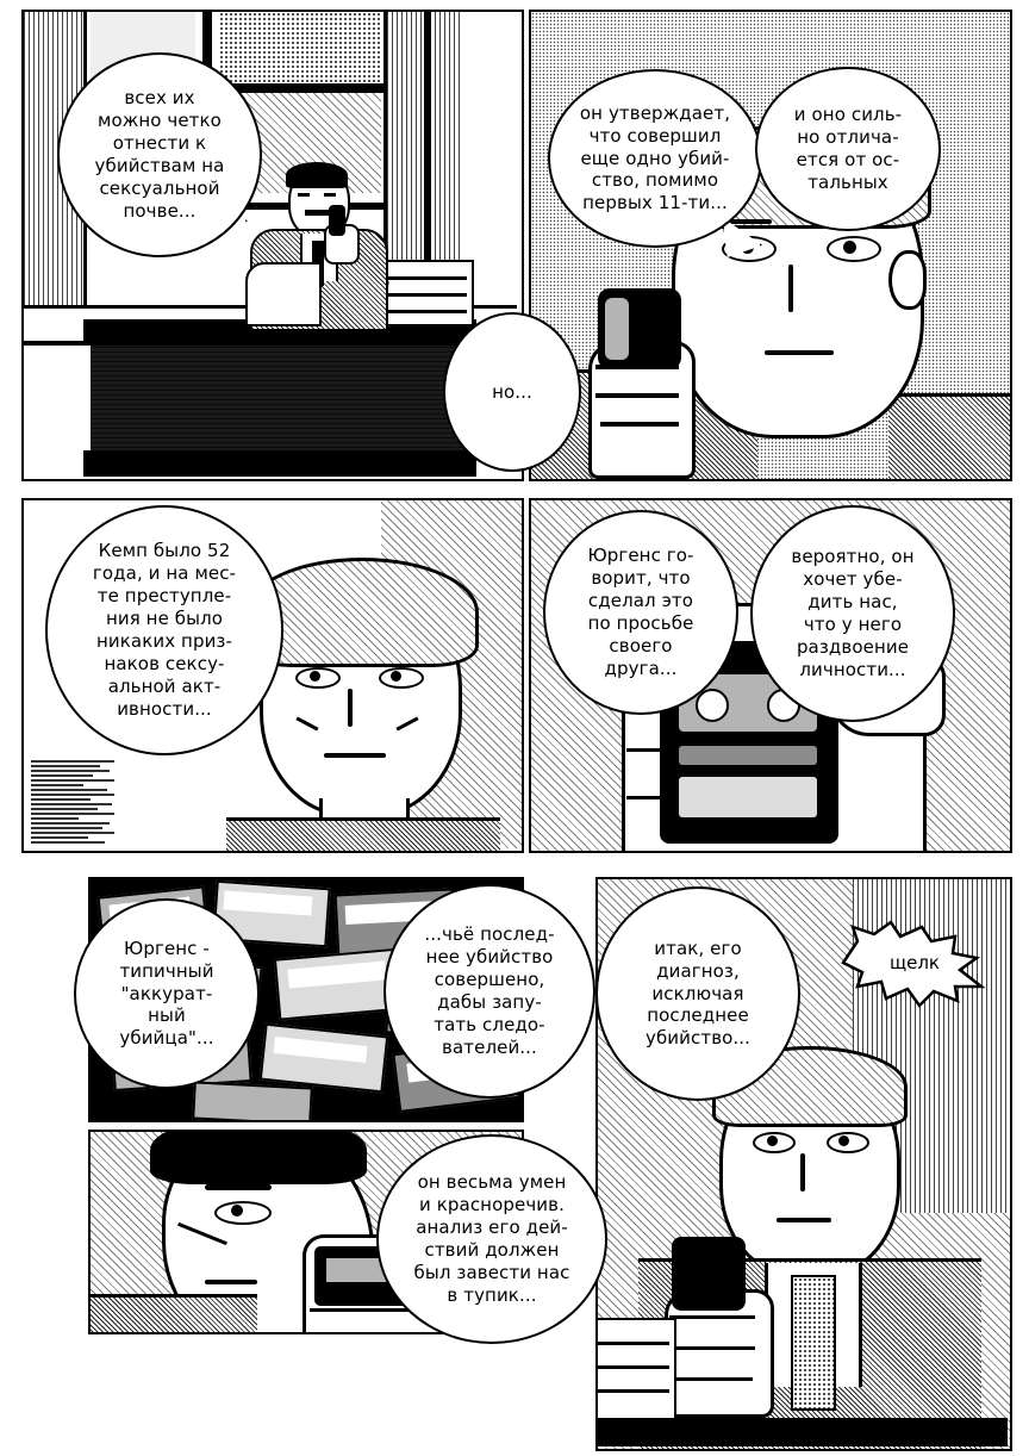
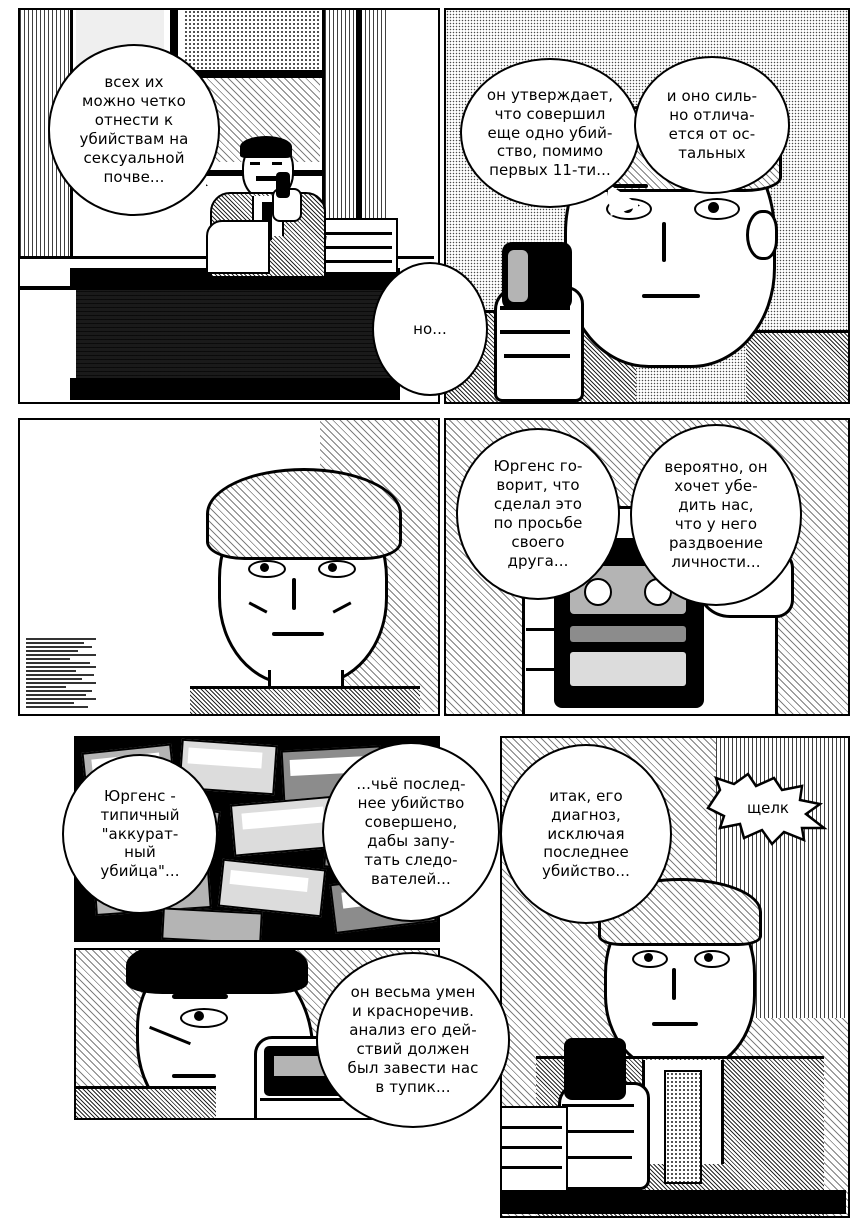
  всех их
  можно четко
  отнести к
  убийствам на
  сексуальной
  почве...
  он утверждает,
  что совершил
  еще одно убий-
  ство, помимо
  первых 11-ти...
  и оно силь-
  но отлича-
  ется от ос-
  тальных
  но...
- Кемп было 52
- года, и на мес-
- те преступле-
- ния не было
- никаких приз-
- наков сексу-
- альной акт-
- ивности...
  Юргенс го-
  ворит, что
  сделал это
  по просьбе
  своего
  друга...
  вероятно, он
  хочет убе-
  дить нас,
  что у него
  раздвоение
  личности...
  Юргенс -
  типичный
  "аккурат-
  ный
  убийца"...
  ...чьё послед-
  нее убийство
  совершено,
  дабы запу-
  тать следо-
  вателей...
  итак, его
  диагноз,
  исключая
  последнее
  убийство...
  щелк
  он весьма умен
  и красноречив.
  анализ его дей-
  ствий должен
  был завести нас
  в тупик...
